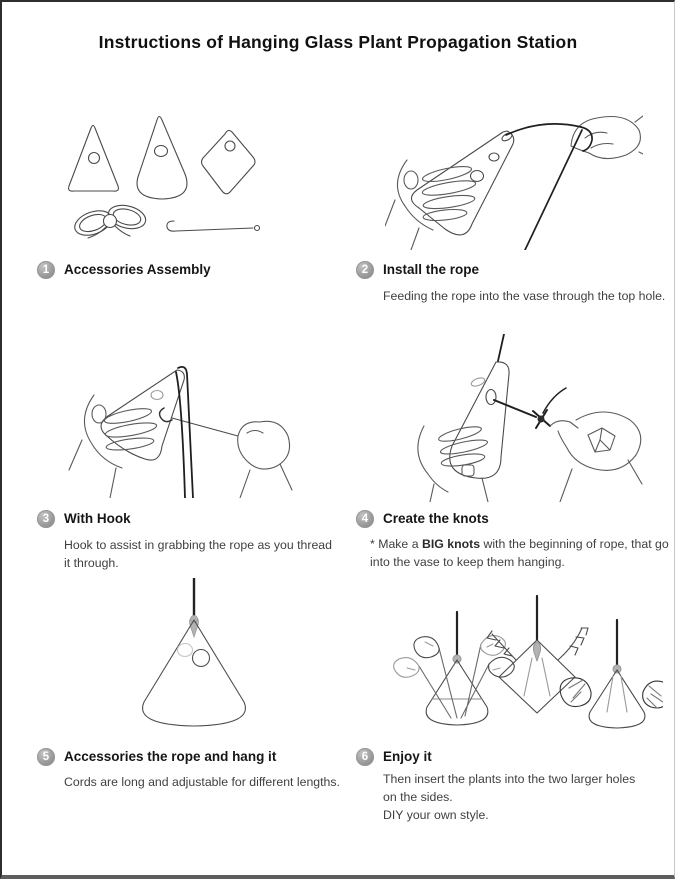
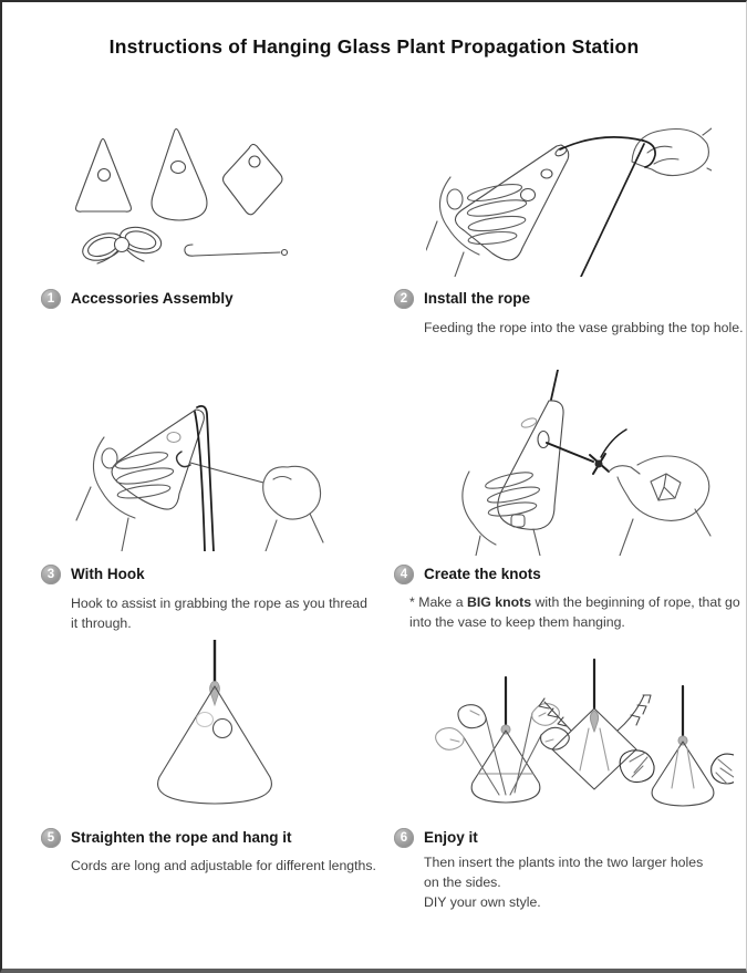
  Instructions of Hanging Glass Plant Propagation Station
  1
  Accessories Assembly
  2
  Install the rope
- Feeding the rope into the vase through the top hole.
+ Feeding the rope into the vase grabbing the top hole.
  3
  With Hook
  Hook to assist in grabbing the rope as you thread
  it through.
  4
  Create the knots
  * Make a BIG knots with the beginning of rope, that go
  into the vase to keep them hanging.
  5
- Accessories the rope and hang it
+ Straighten the rope and hang it
  Cords are long and adjustable for different lengths.
  6
  Enjoy it
  Then insert the plants into the two larger holes
  on the sides.
  DIY your own style.
